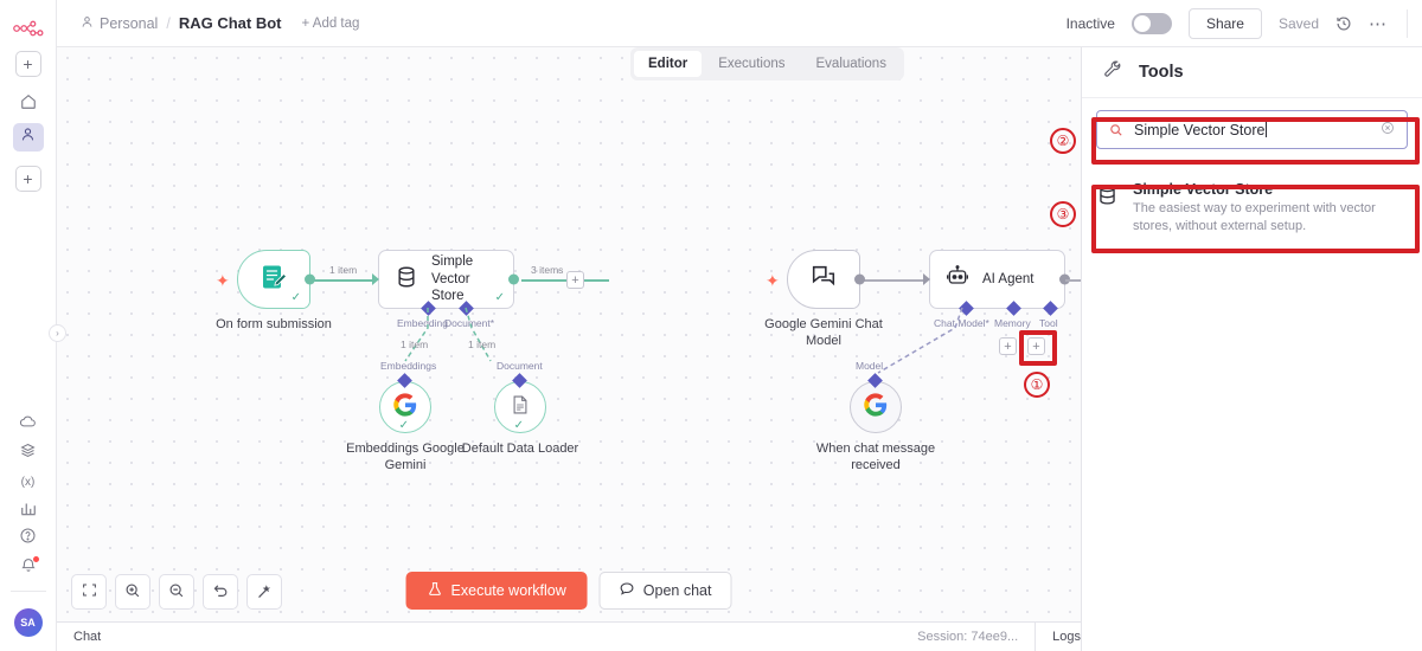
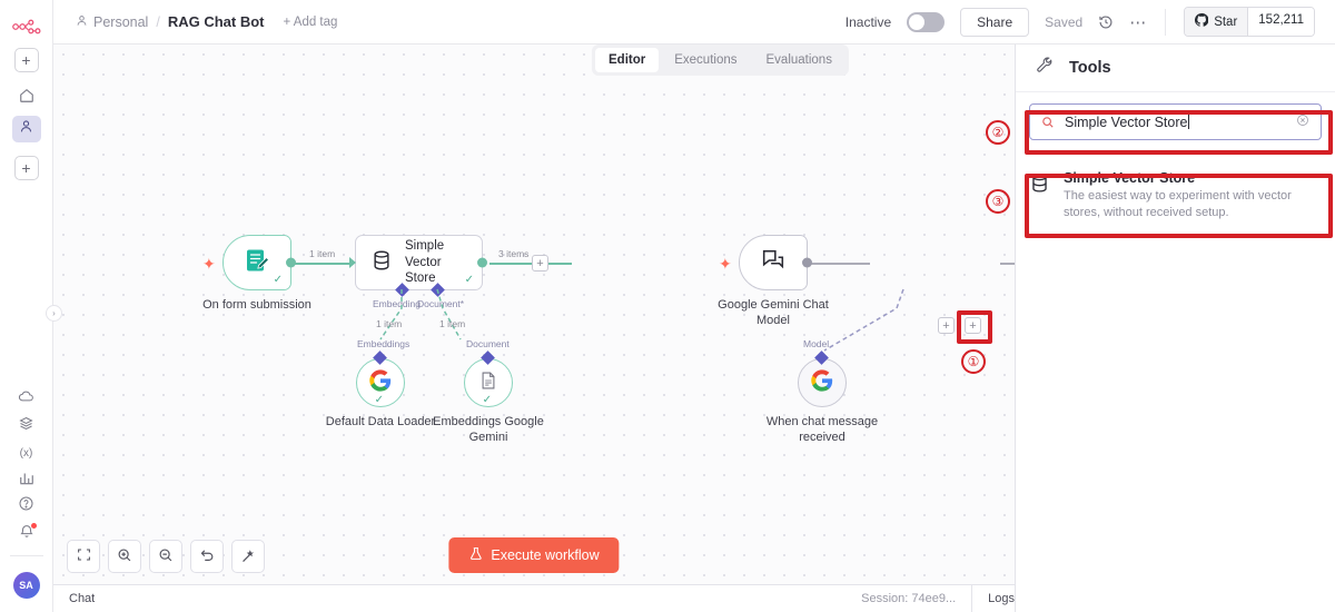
  +
  +
  (x)
  SA
  ›
  Personal
  /
  RAG Chat Bot
  + Add tag
  Inactive
  Share
  Saved
  ⋯
+ Star
+ 152,211
  Editor
  Executions
  Evaluations
  1 item
  ✦
  ✓
  On form submission
  Simple Vector Store
  ✓
  Embedding
  Document*
  3 items
  +
  1 item
  1 item
  Embeddings
  ✓
- Embeddings Google Gemini
+ Default Data Loader
  Document
  ✓
- Default Data Loader
+ Embeddings Google Gemini
  ✦
  Google Gemini Chat Model
- AI Agent
- Chat Model*
- Memory
- Tool
  +
  +
  Model
  When chat message received
  Execute workflow
- Open chat
  Chat
  Session: 74ee9...
  Logs
  Tools
  Simple Vector Store
  Simple Vector Store
- The easiest way to experiment with vector stores, without external setup.
+ The easiest way to experiment with vector stores, without received setup.
  ①
  ②
  ③
